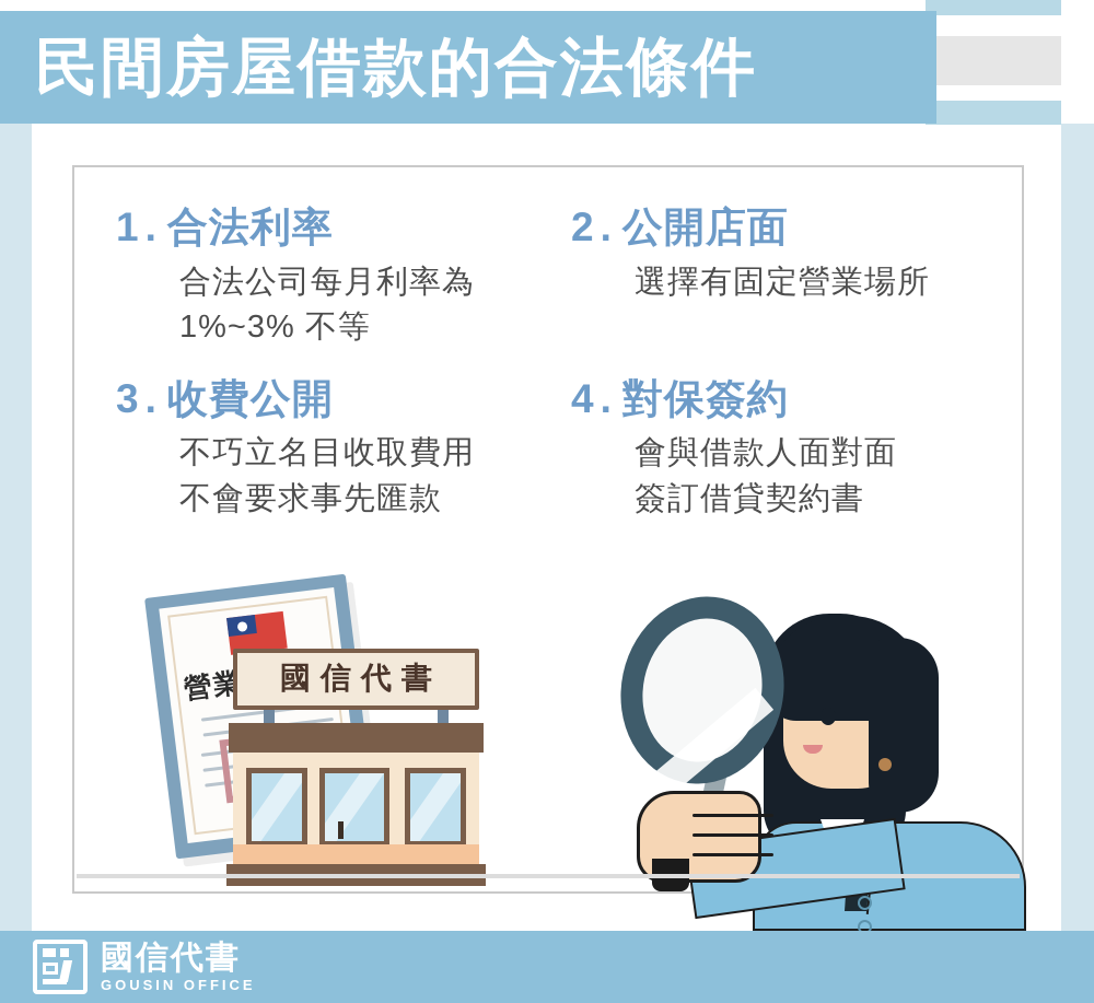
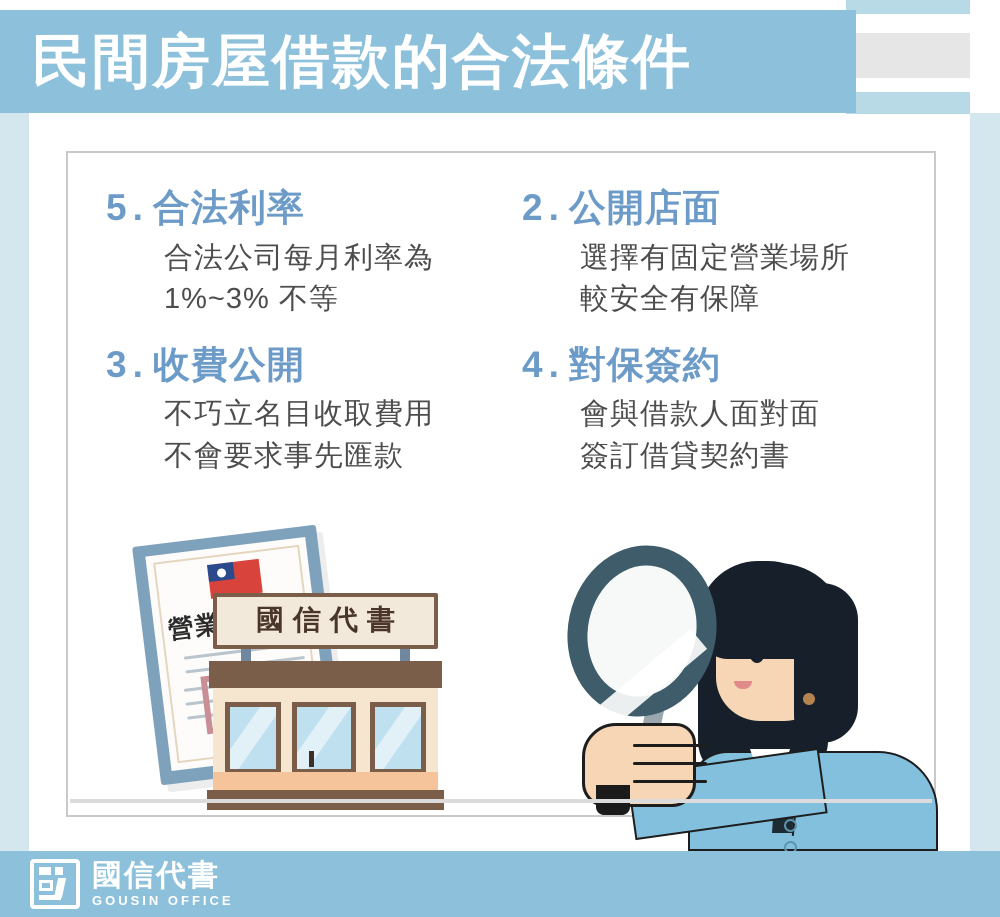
  民間房屋借款的合法條件
- 1
+ 5
  .
  合法利率
  合法公司每月利率為
  1%~3% 不等
  2
  .
  公開店面
  選擇有固定營業場所
+ 較安全有保障
  3
  .
  收費公開
  不巧立名目收取費用
  不會要求事先匯款
  4
  .
  對保簽約
  會與借款人面對面
  簽訂借貸契約書
  國信代書
  國信代書
  GOUSIN OFFICE
